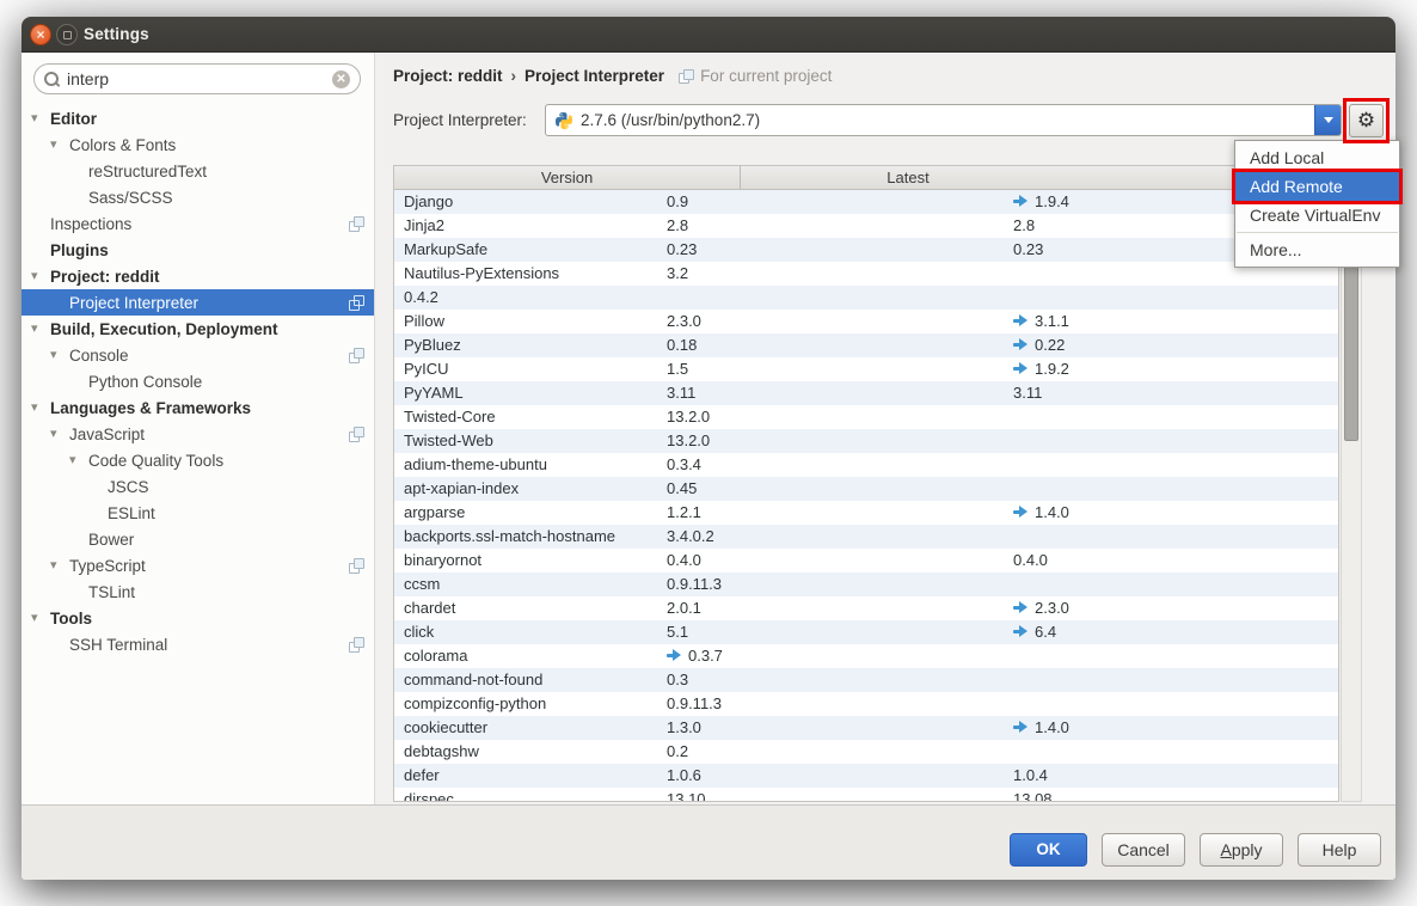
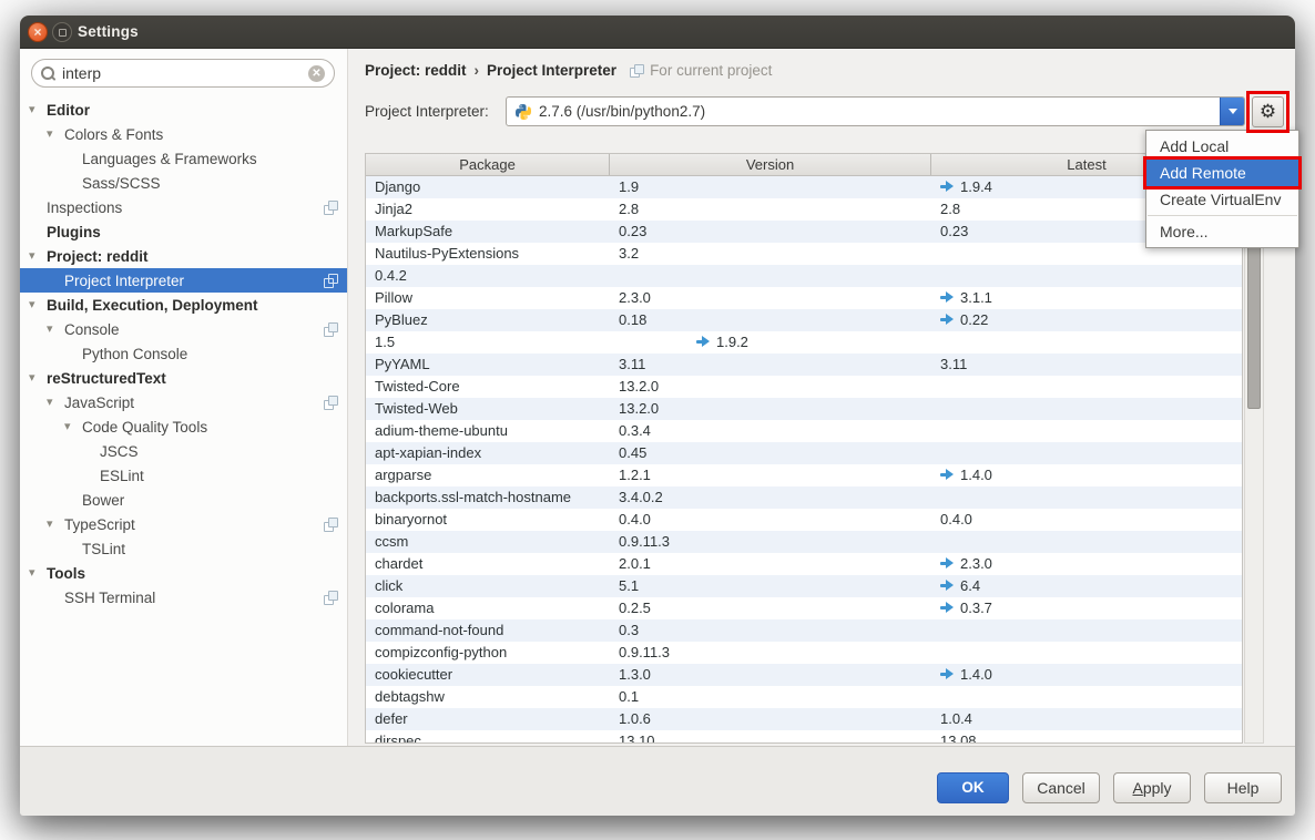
  ×
  Settings
  interp
  ✕
  ▾
  Editor
  ▾
  Colors & Fonts
- reStructuredText
+ Languages & Frameworks
  Sass/SCSS
  Inspections
  Plugins
  ▾
  Project: reddit
  Project Interpreter
  ▾
  Build, Execution, Deployment
  ▾
  Console
  Python Console
  ▾
- Languages & Frameworks
+ reStructuredText
  ▾
  JavaScript
  ▾
  Code Quality Tools
  JSCS
  ESLint
  Bower
  ▾
  TypeScript
  TSLint
  ▾
  Tools
  SSH Terminal
  Project: reddit
  ›
  Project Interpreter
  For current project
  Project Interpreter:
  2.7.6 (/usr/bin/python2.7)
  ⚙
+ Package
  Version
  Latest
  Django
- 0.9
+ 1.9
  1.9.4
  Jinja2
  2.8
  2.8
  MarkupSafe
  0.23
  0.23
  Nautilus-PyExtensions
  3.2
  0.4.2
  Pillow
  2.3.0
  3.1.1
  PyBluez
  0.18
  0.22
- PyICU
  1.5
  1.9.2
  PyYAML
  3.11
  3.11
  Twisted-Core
  13.2.0
  Twisted-Web
  13.2.0
  adium-theme-ubuntu
  0.3.4
  apt-xapian-index
  0.45
  argparse
  1.2.1
  1.4.0
  backports.ssl-match-hostname
  3.4.0.2
  binaryornot
  0.4.0
  0.4.0
  ccsm
  0.9.11.3
  chardet
  2.0.1
  2.3.0
  click
  5.1
  6.4
  colorama
+ 0.2.5
  0.3.7
  command-not-found
  0.3
  compizconfig-python
  0.9.11.3
  cookiecutter
  1.3.0
  1.4.0
  debtagshw
- 0.2
+ 0.1
  defer
  1.0.6
  1.0.4
  dirspec
  13.10
  13.08
  Add Local
  Add Remote
  Create VirtualEnv
  More...
  OK
  Cancel
  Apply
  Help
